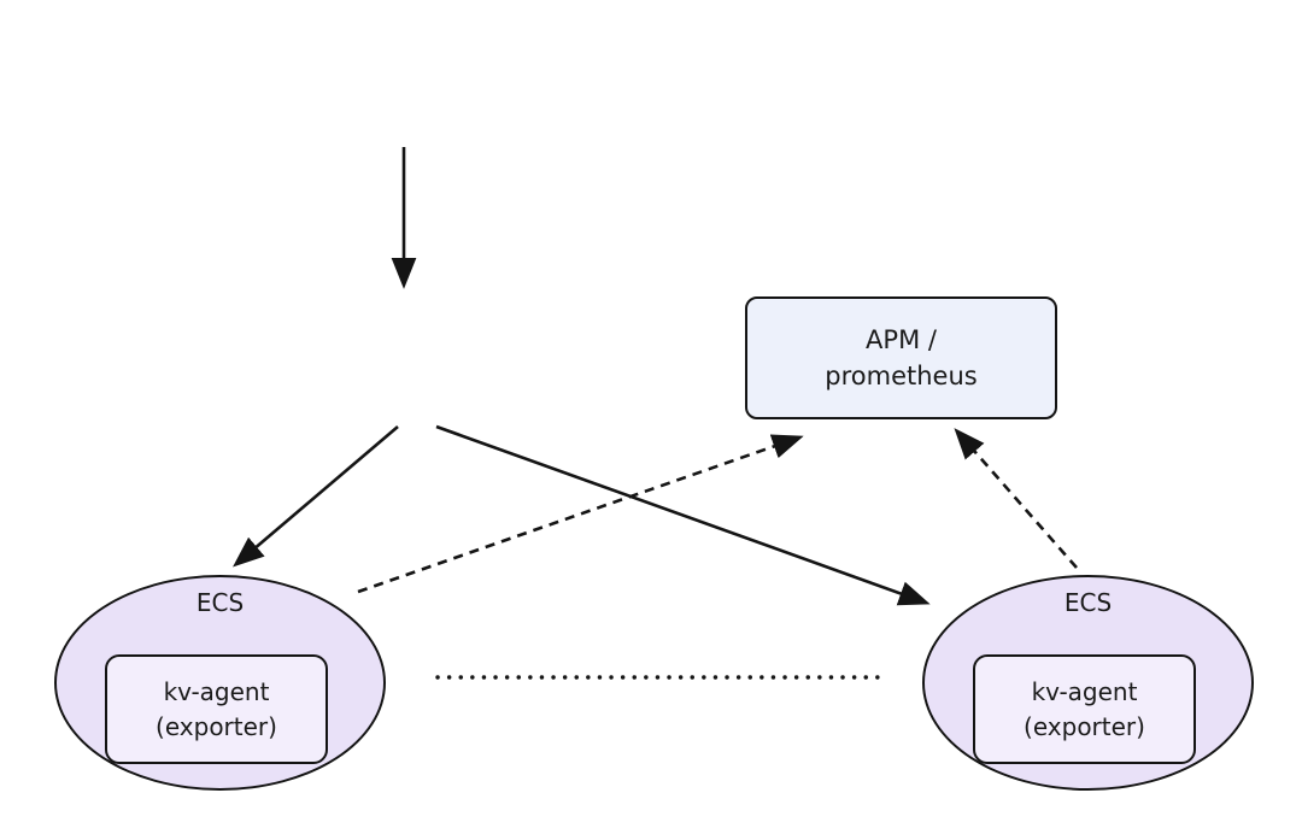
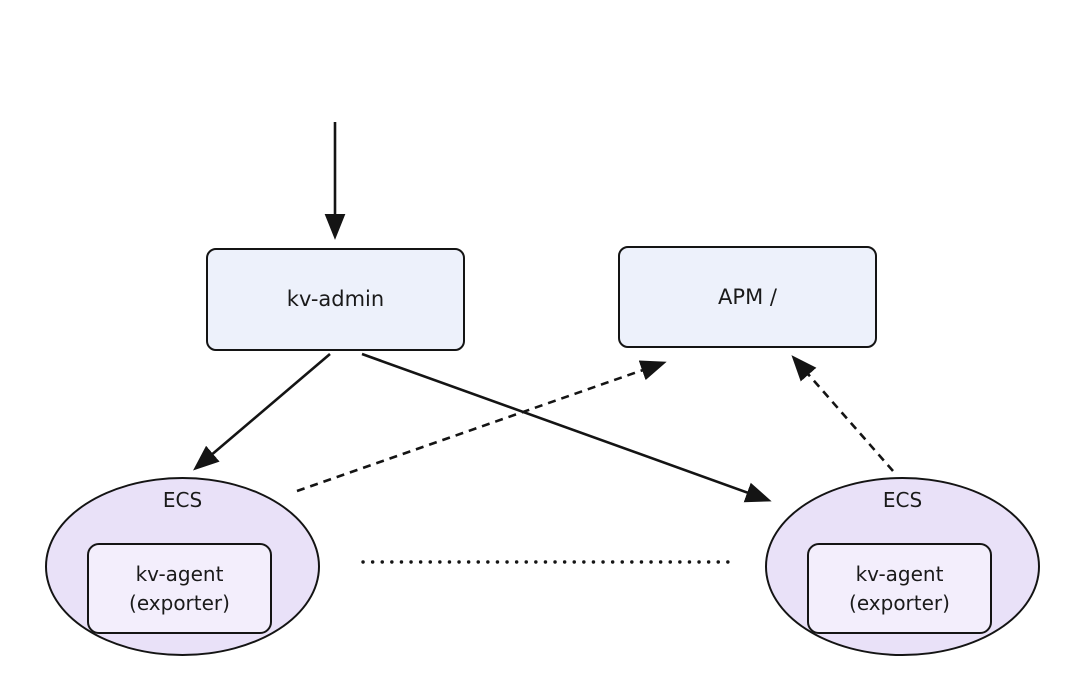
+ kv-admin
  APM /
- prometheus
  ECS
  kv-agent
  (exporter)
  ECS
  kv-agent
  (exporter)
